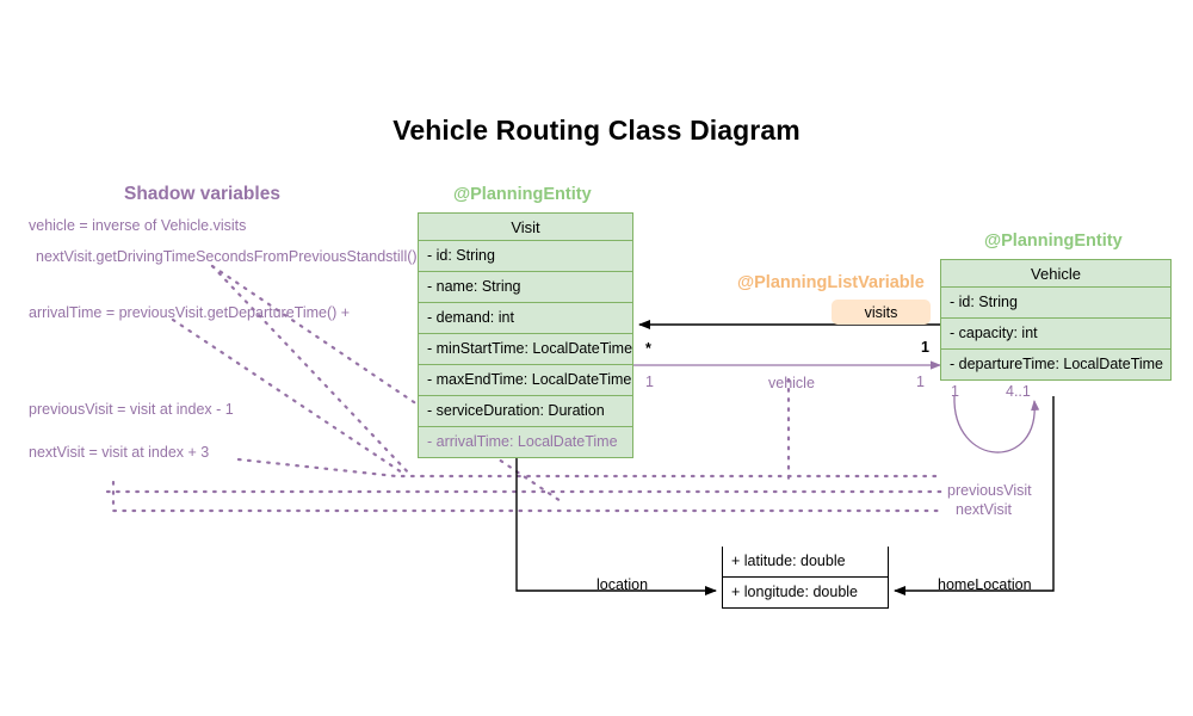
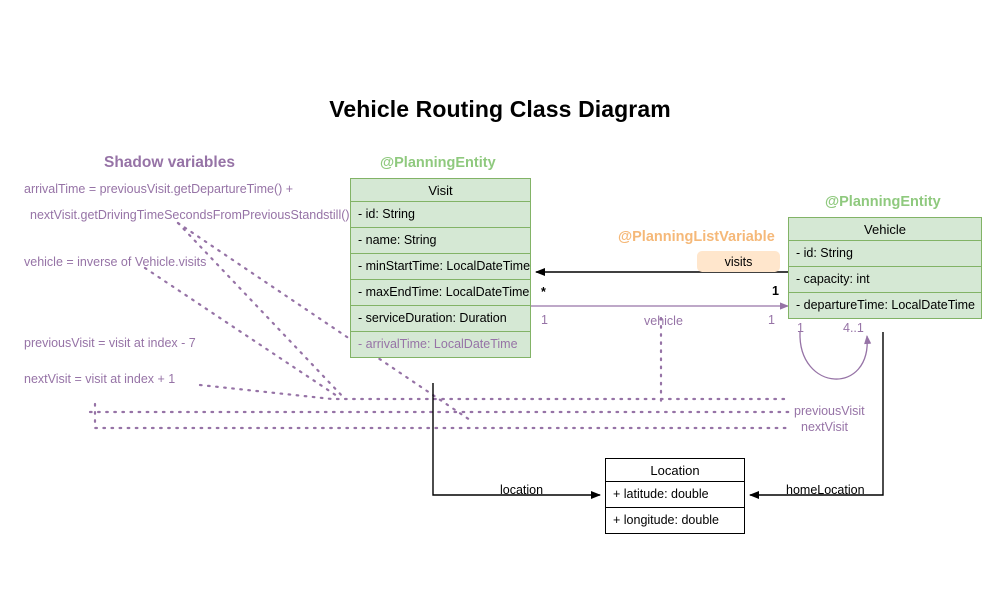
  Vehicle Routing Class Diagram
  Shadow variables
- vehicle = inverse of Vehicle.visits
+ arrivalTime = previousVisit.getDepartureTime() +
  nextVisit.getDrivingTimeSecondsFromPreviousStandstill()
- arrivalTime = previousVisit.getDepartureTime() +
+ vehicle = inverse of Vehicle.visits
- previousVisit = visit at index - 1
+ previousVisit = visit at index - 7
- nextVisit = visit at index + 3
+ nextVisit = visit at index + 1
  @PlanningEntity
  Visit
  - id: String
  - name: String
- - demand: int
  - minStartTime: LocalDateTime
  - maxEndTime: LocalDateTime
  - serviceDuration: Duration
  - arrivalTime: LocalDateTime
  @PlanningEntity
  Vehicle
  - id: String
  - capacity: int
  - departureTime: LocalDateTime
+ Location
  + latitude: double
  + longitude: double
  @PlanningListVariable
  visits
  *
  1
  1
  vehicle
  1
  1
  4..1
  previousVisit
  nextVisit
  location
  homeLocation
